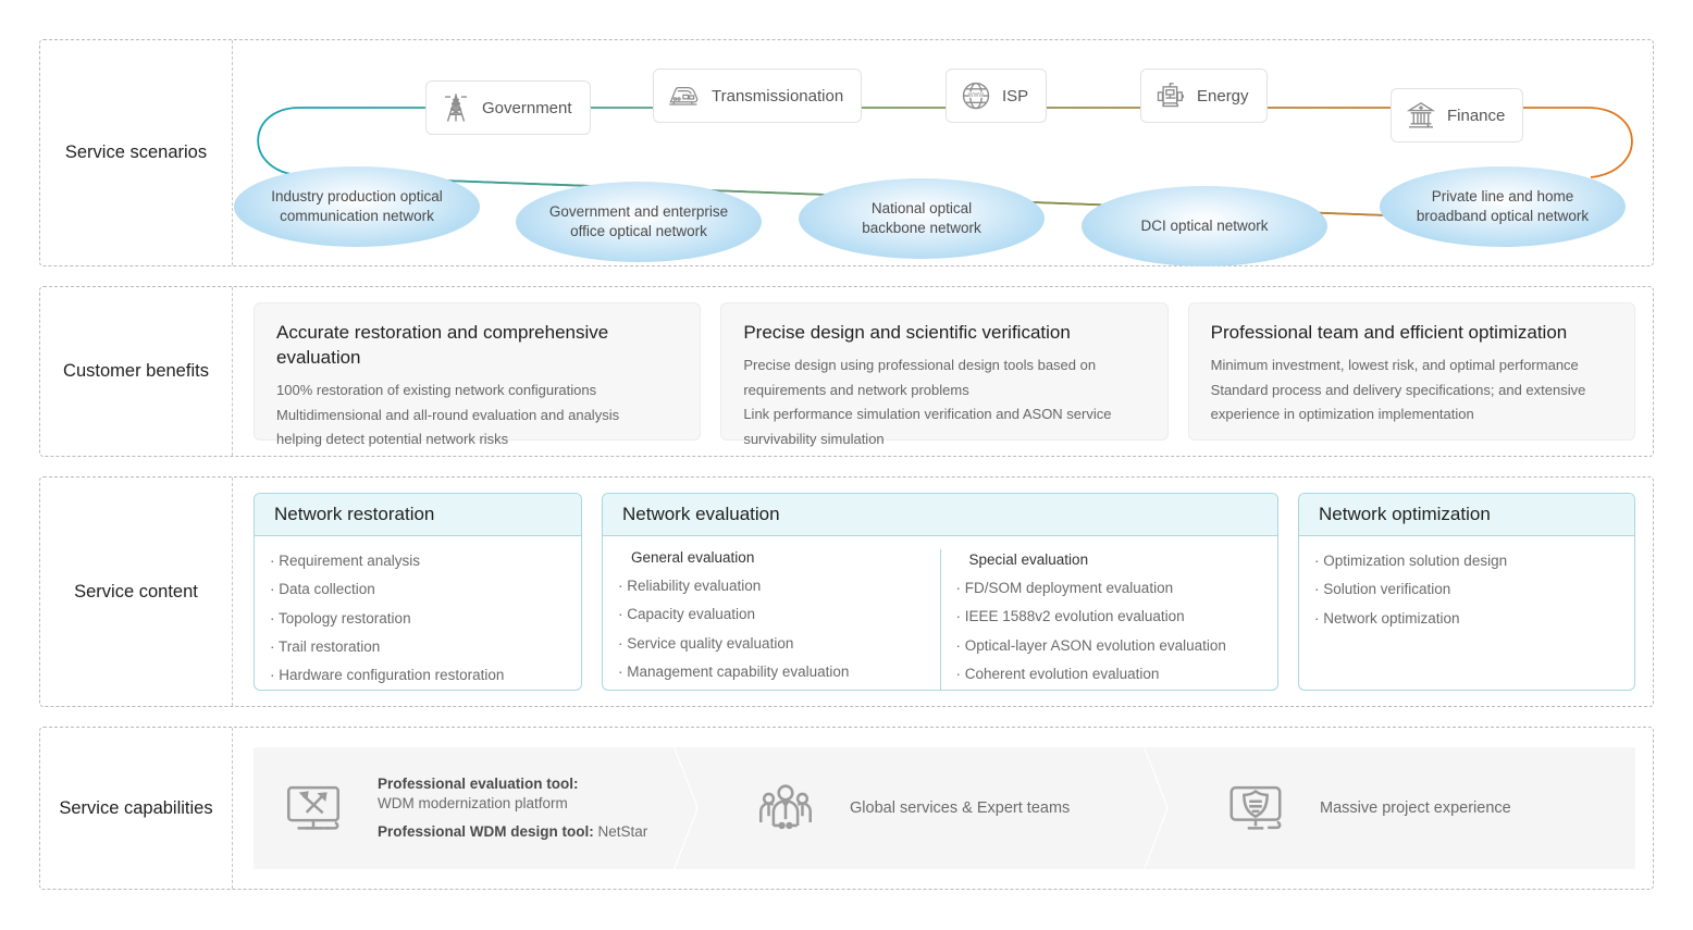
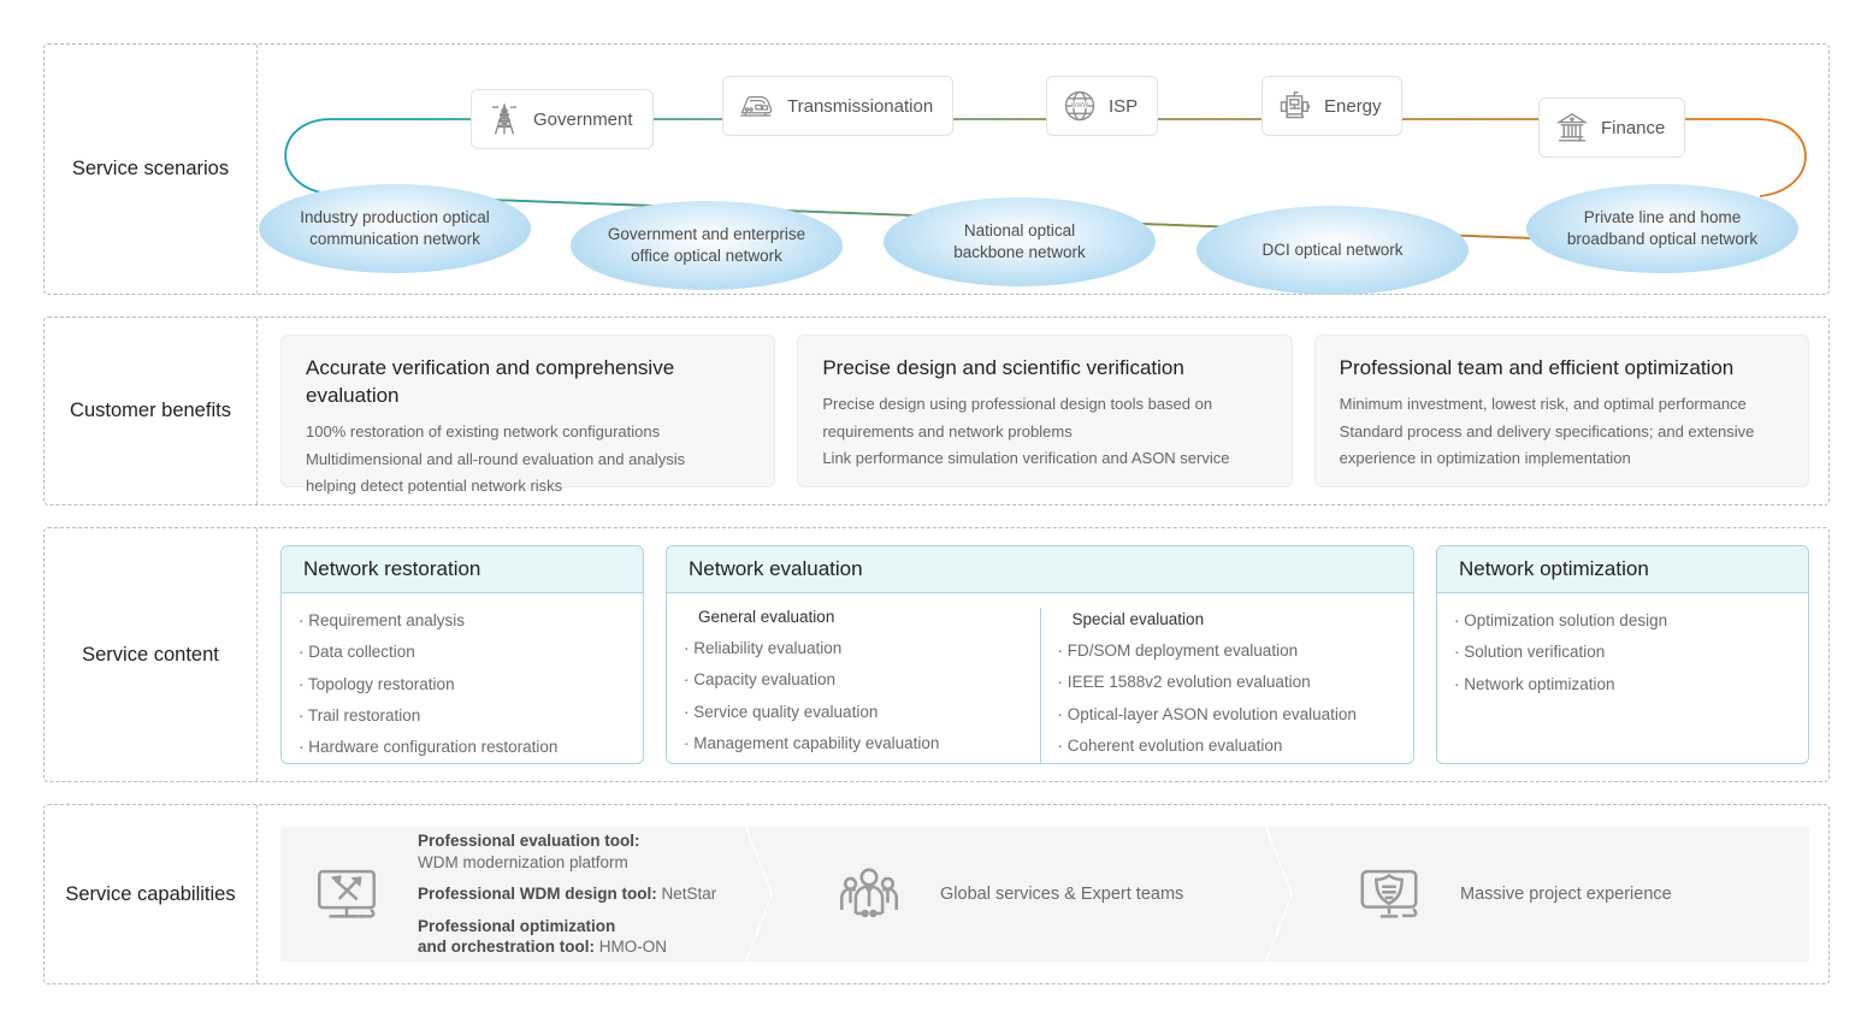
  Service scenarios
  Government
  Transmissionation
  ISP
  Energy
  Finance
  Industry production optical
  communication network
  Government and enterprise
  office optical network
  National optical
  backbone network
  DCI optical network
  Private line and home
  broadband optical network
  Customer benefits
- Accurate restoration and comprehensive evaluation
+ Accurate verification and comprehensive evaluation
  100% restoration of existing network configurations
  Multidimensional and all-round evaluation and analysis
  helping detect potential network risks
  Precise design and scientific verification
  Precise design using professional design tools based on
  requirements and network problems
  Link performance simulation verification and ASON service
- survivability simulation
  Professional team and efficient optimization
  Minimum investment, lowest risk, and optimal performance
  Standard process and delivery specifications; and extensive
  experience in optimization implementation
  Service content
  Network restoration
  · Requirement analysis
  · Data collection
  · Topology restoration
  · Trail restoration
  · Hardware configuration restoration
  Network evaluation
  General evaluation
  · Reliability evaluation
  · Capacity evaluation
  · Service quality evaluation
  · Management capability evaluation
  Special evaluation
  · FD/SOM deployment evaluation
  · IEEE 1588v2 evolution evaluation
  · Optical-layer ASON evolution evaluation
  · Coherent evolution evaluation
  Network optimization
  · Optimization solution design
  · Solution verification
  · Network optimization
  Service capabilities
  Professional evaluation tool:
  WDM modernization platform
  Professional WDM design tool: NetStar
+ Professional optimization
+ and orchestration tool: HMO-ON
  Global services & Expert teams
  Massive project experience
